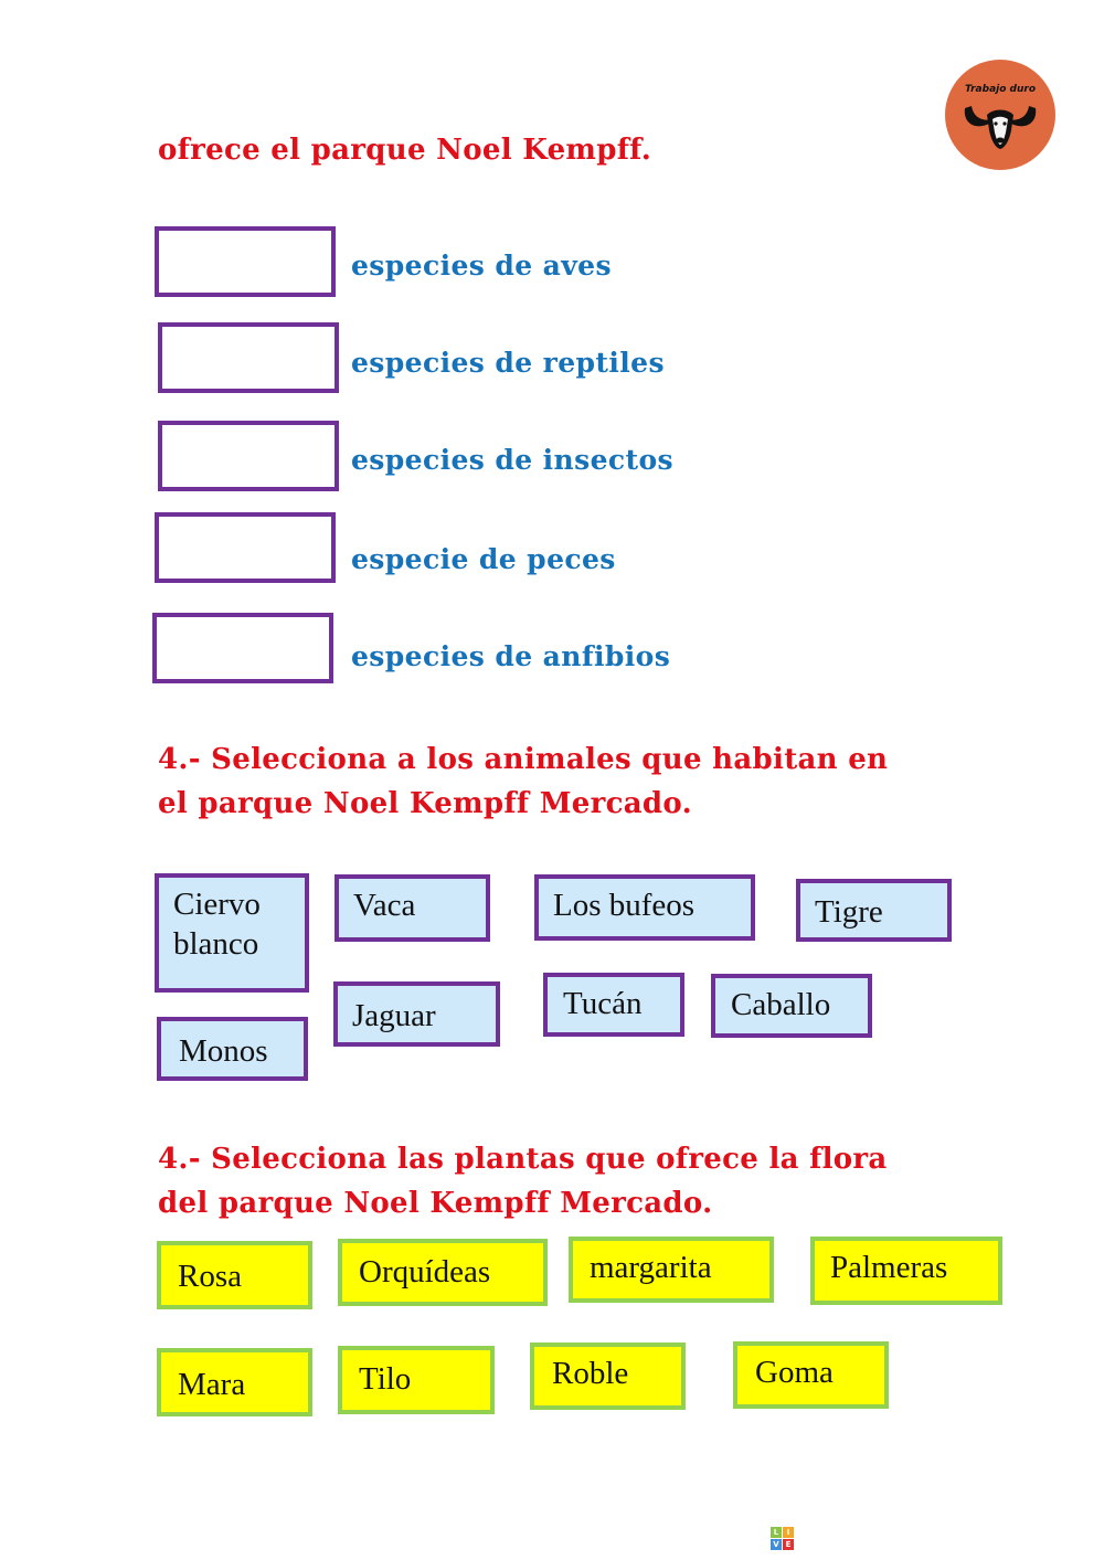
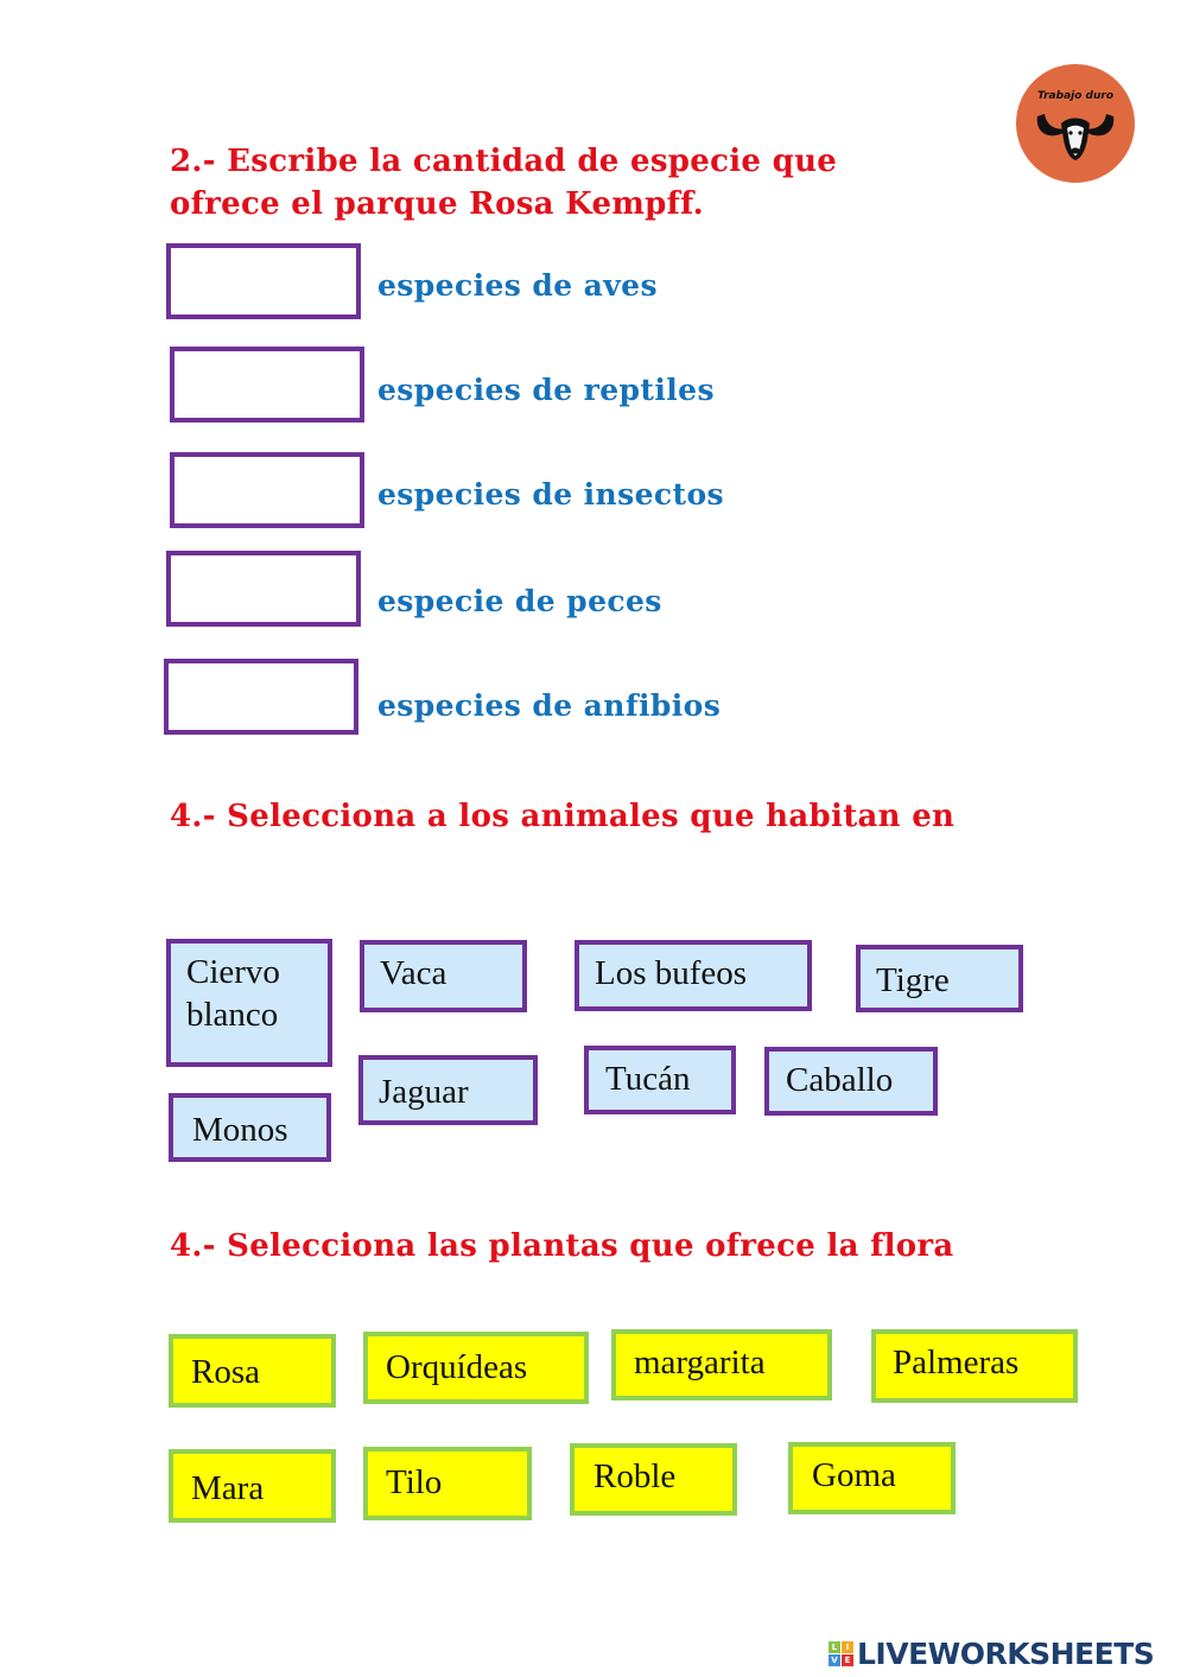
  Trabajo duro
+ 2.- Escribe la cantidad de especie que
- ofrece el parque Noel Kempff.
+ ofrece el parque Rosa Kempff.
  especies de aves
  especies de reptiles
  especies de insectos
  especie de peces
  especies de anfibios
  4.- Selecciona a los animales que habitan en
- el parque Noel Kempff Mercado.
  Ciervo
  blanco
  Vaca
  Los bufeos
  Tigre
  Jaguar
  Tucán
  Caballo
  Monos
  4.- Selecciona las plantas que ofrece la flora
- del parque Noel Kempff Mercado.
  Rosa
  Orquídeas
  margarita
  Palmeras
  Mara
  Tilo
  Roble
  Goma
  L
  I
  V
  E
+ LIVEWORKSHEETS
